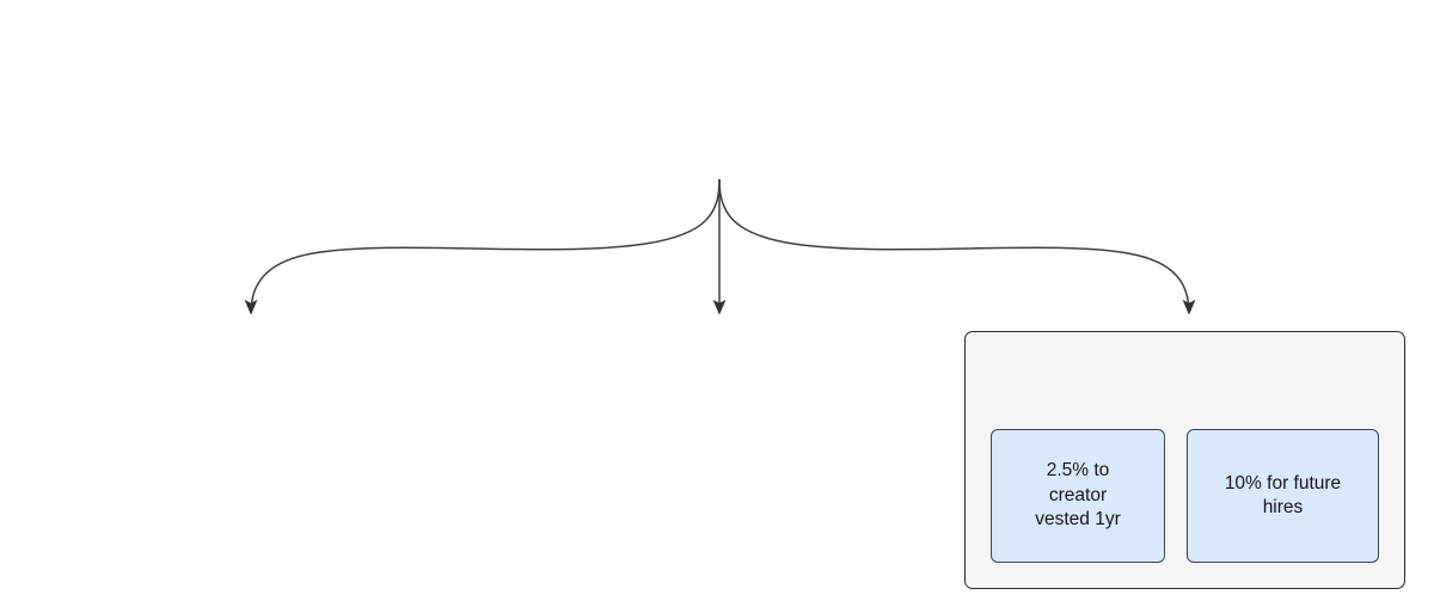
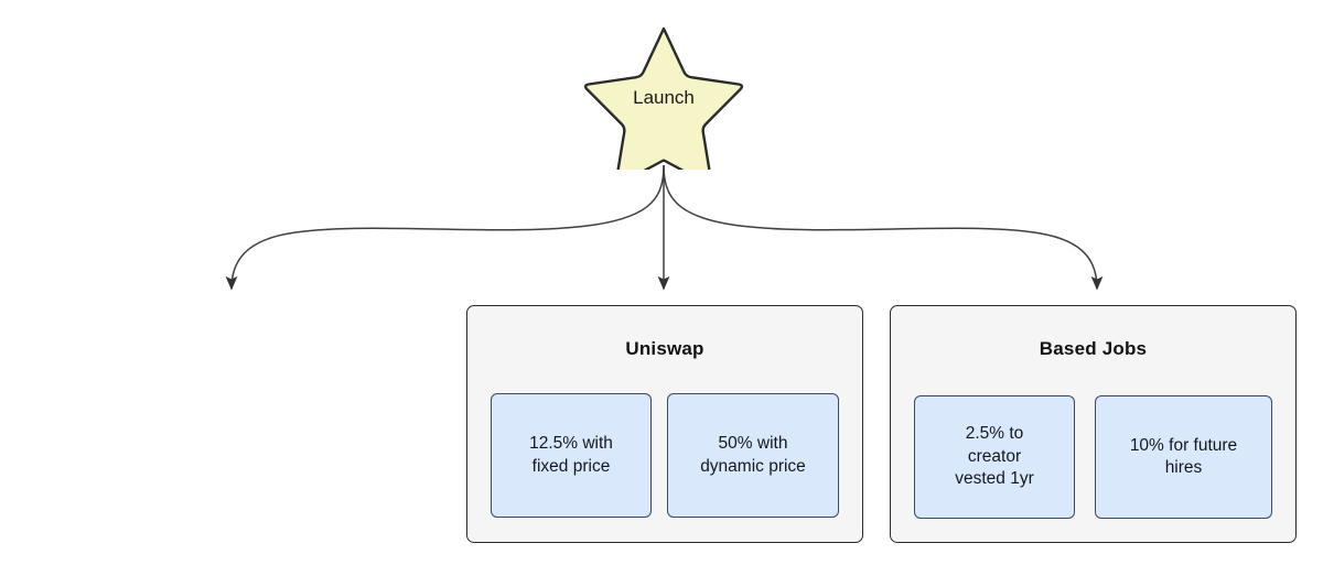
+ Launch
+ Uniswap
+ 12.5% with
+ fixed price
+ 50% with
+ dynamic price
+ Based Jobs
  2.5% to
  creator
  vested 1yr
  10% for future
  hires
